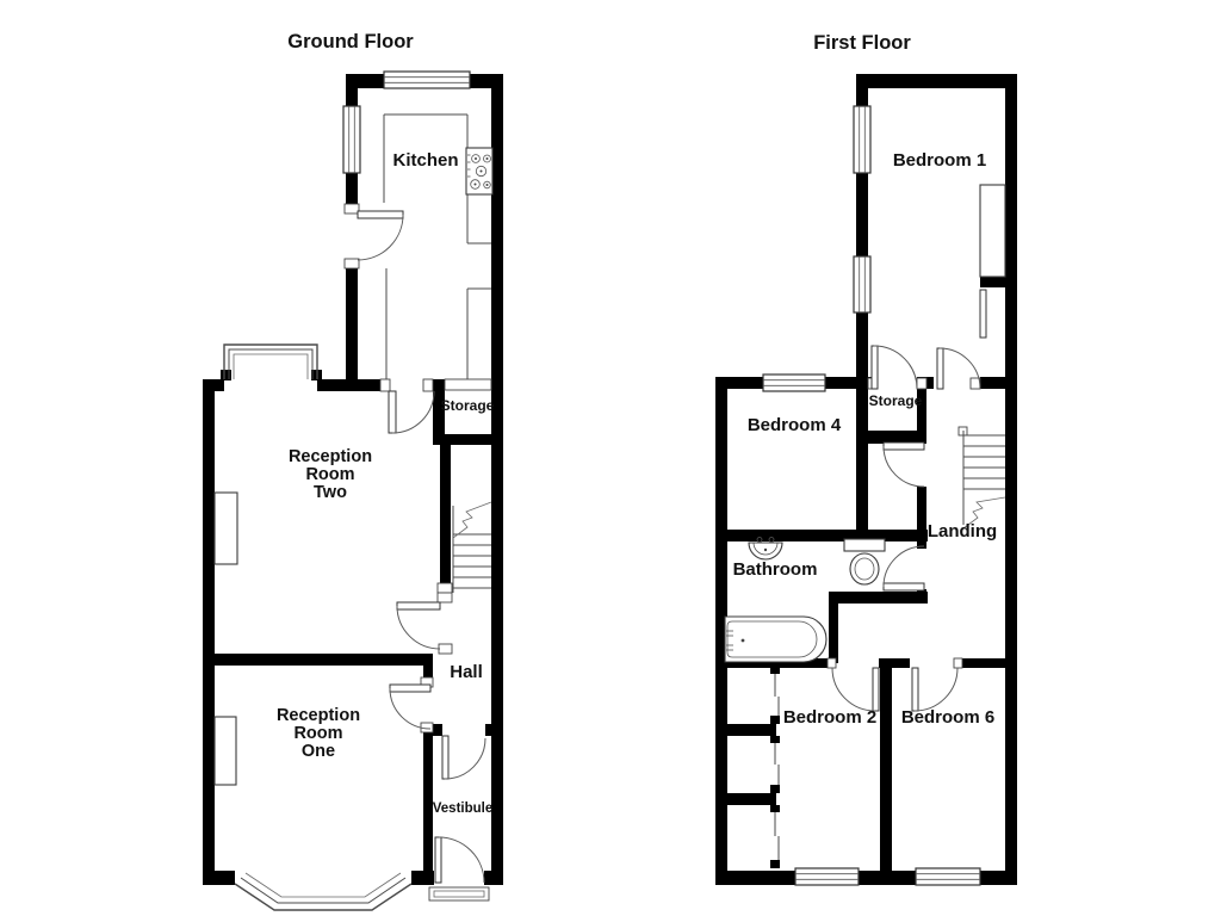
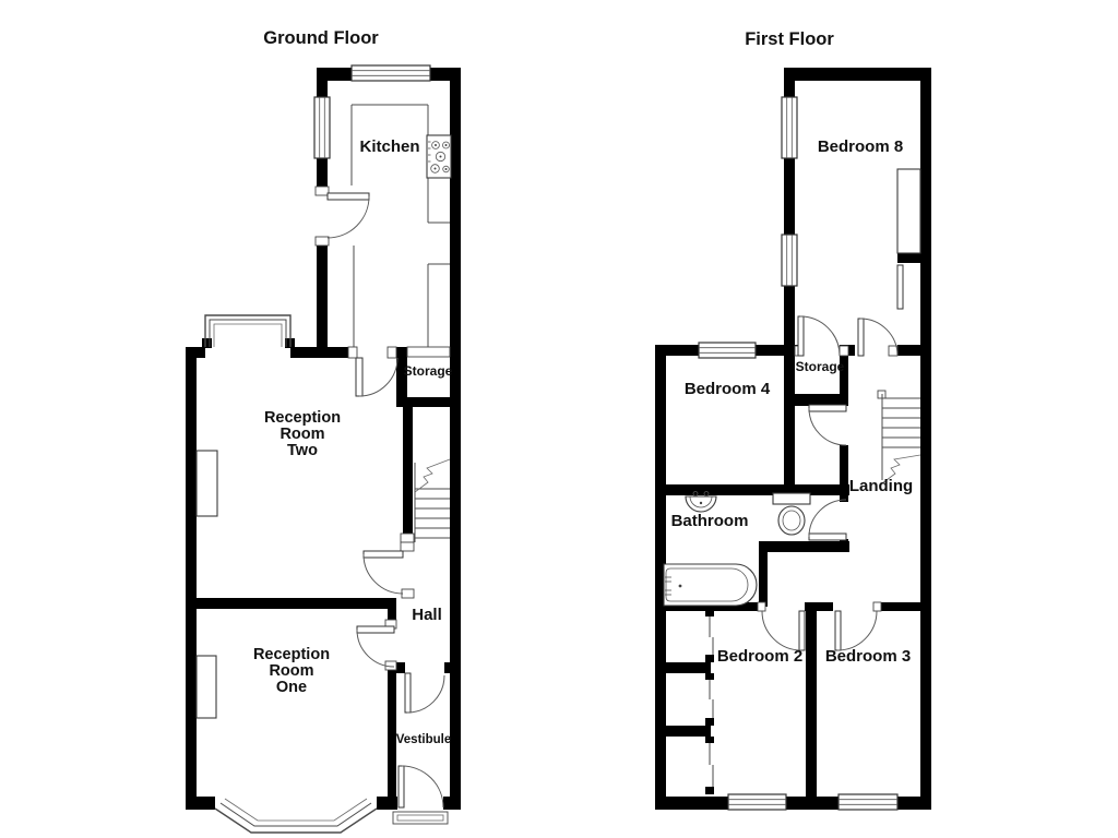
  Ground Floor
  Kitchen
  Storage
  Reception
  Room
  Two
  Hall
  Reception
  Room
  One
  Vestibule
  First Floor
- Bedroom 1
+ Bedroom 8
  Bedroom 4
  Storage
  Landing
  Bathroom
  Bedroom 2
- Bedroom 6
+ Bedroom 3
